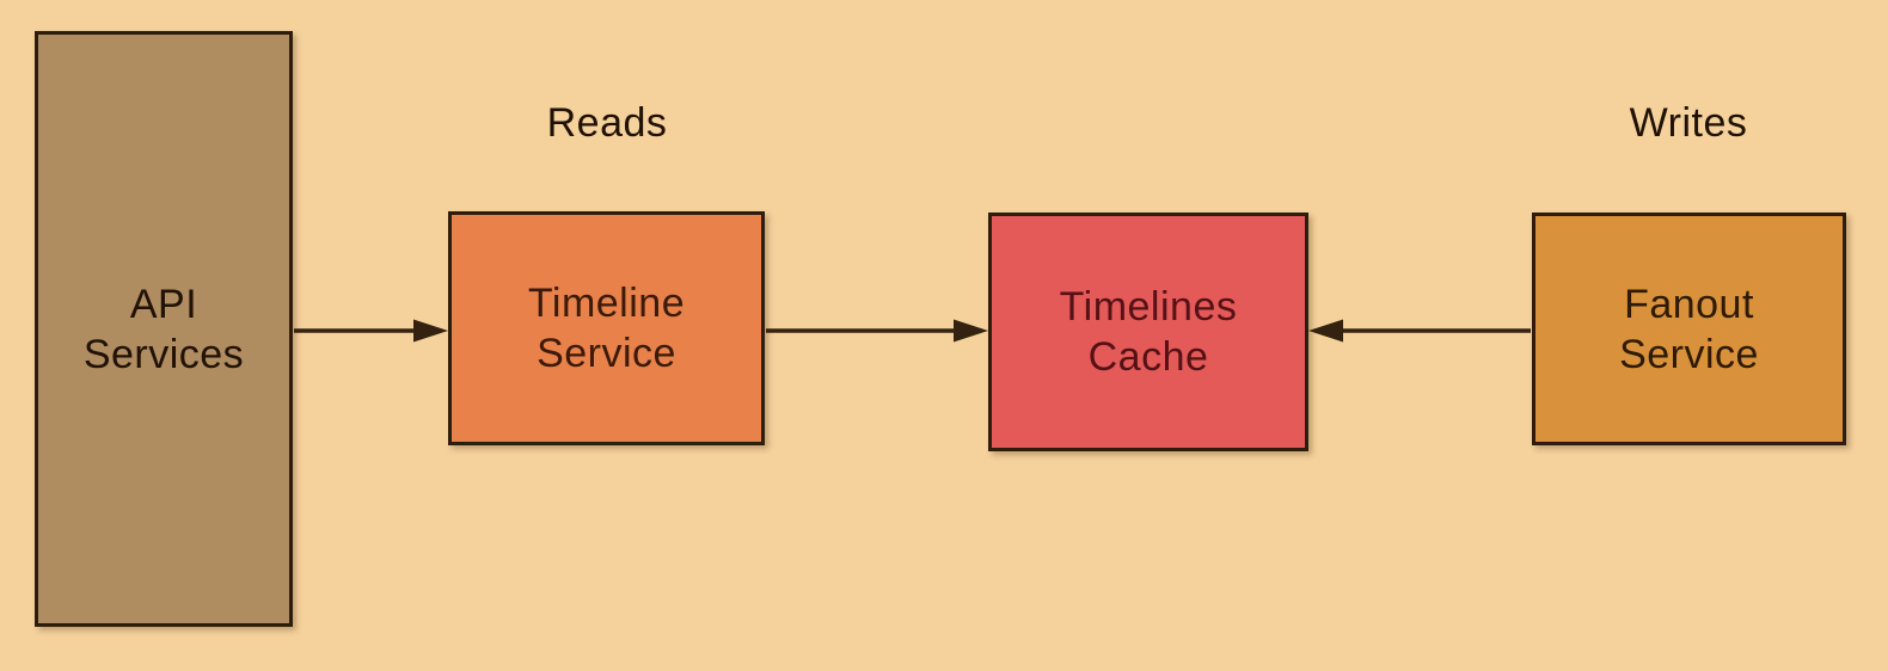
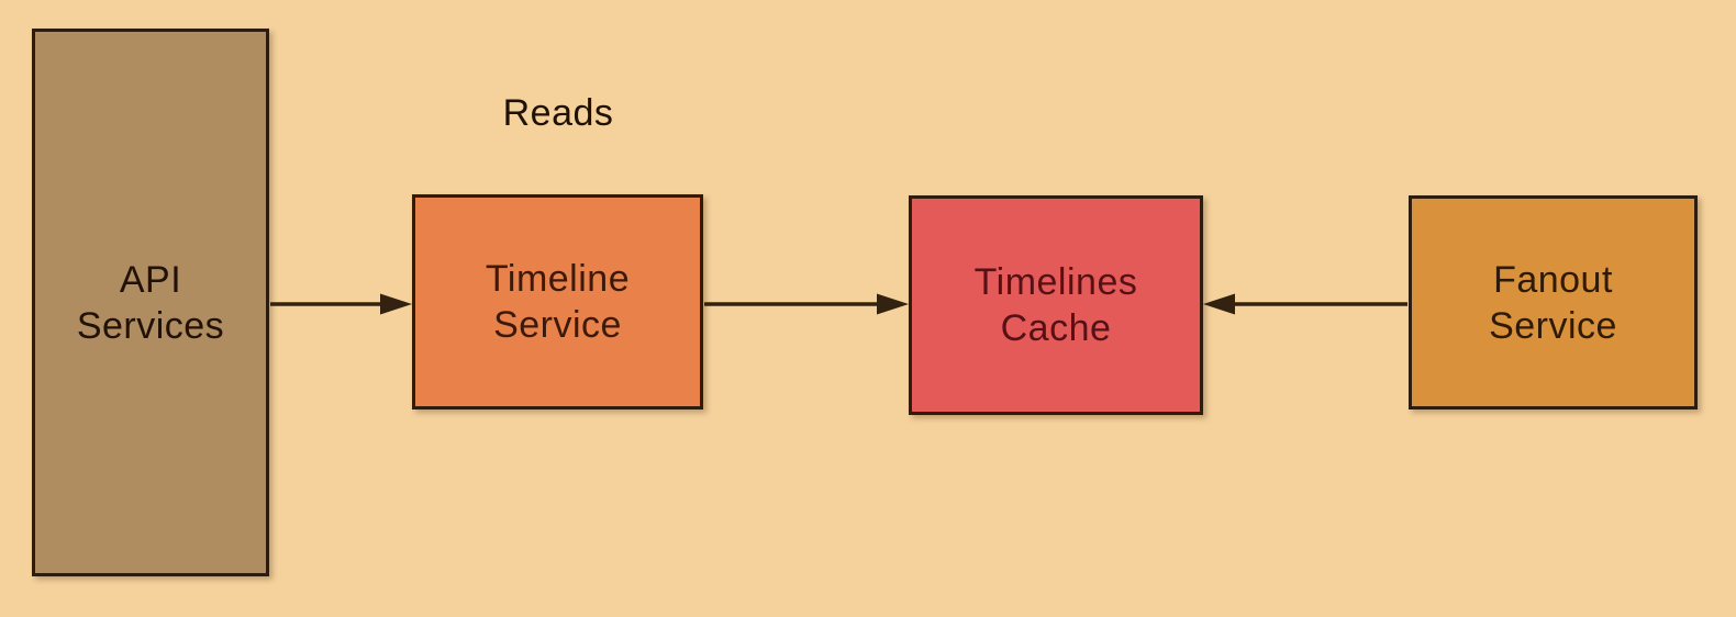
  Reads
- Writes
  API
  Services
  Timeline
  Service
  Timelines
  Cache
  Fanout
  Service
